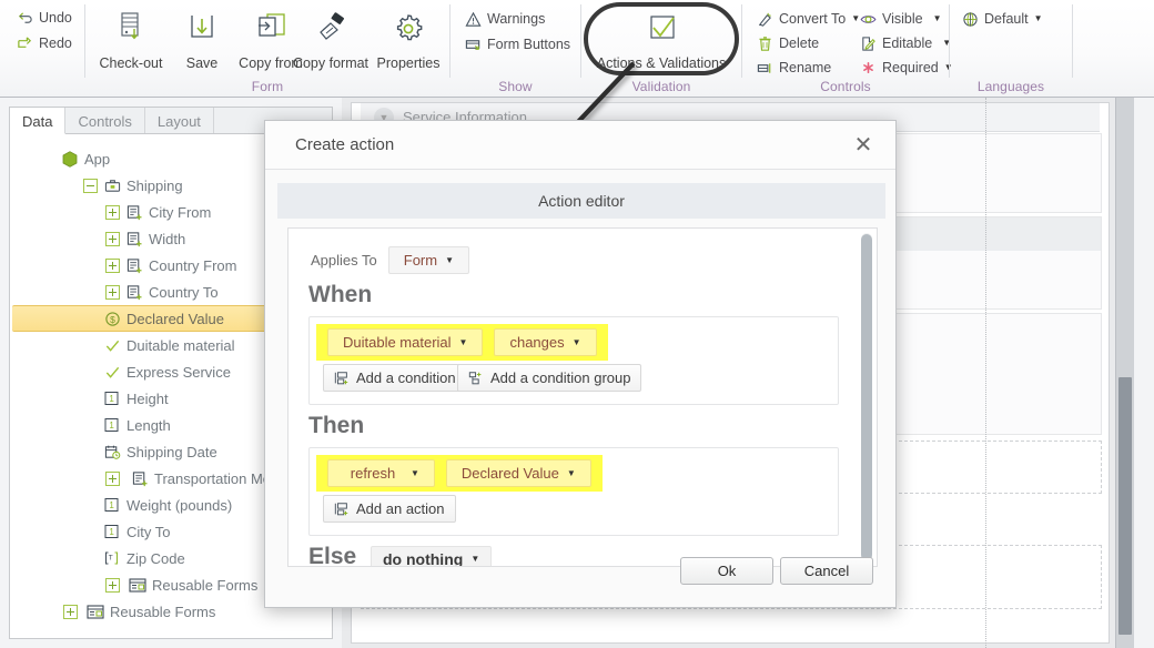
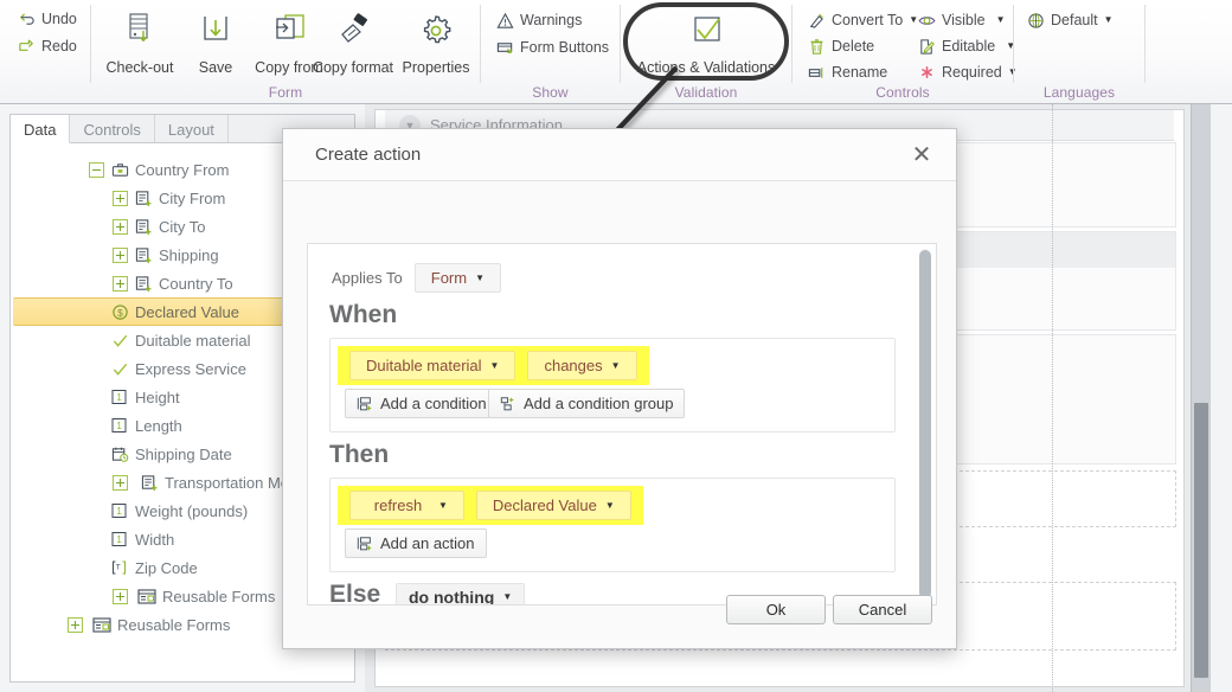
  Undo
  Redo
  Check-out
  Save
  Copy from
  Copy format
  Properties
  Form
  Warnings
  Form Buttons
  Show
  Actios & Validations
  Validation
  Convert To
  ▼
  Delete
  Rename
  Visible
  ▼
  Editable
  ▼
  Required
  Controls
  Default
  ▼
  Languages
  Data
  Controls
  Layout
- App
- Shipping
+ Country From
  City From
- Width
+ City To
- Country From
+ Shipping
  Country To
  $
  Declared Value
  Duitable material
  Express Service
  1
  Height
  1
  Length
  Shipping Date
  Transportation M
  1
  Weight (pounds)
  1
- City To
+ Width
  Zip Code
  Reusable Forms
  Reusable Forms
  ▼
  Service Information
  Create action
  ✕
- Action editor
  Applies To
  Form
  ▼
  When
  Duitable material
  ▼
  changes
  ▼
  Add a condition
  Add a condition group
  Then
  refresh
  ▼
  Declared Value
  ▼
  Add an action
  Else
  do nothing
  ▼
  Ok
  Cancel
